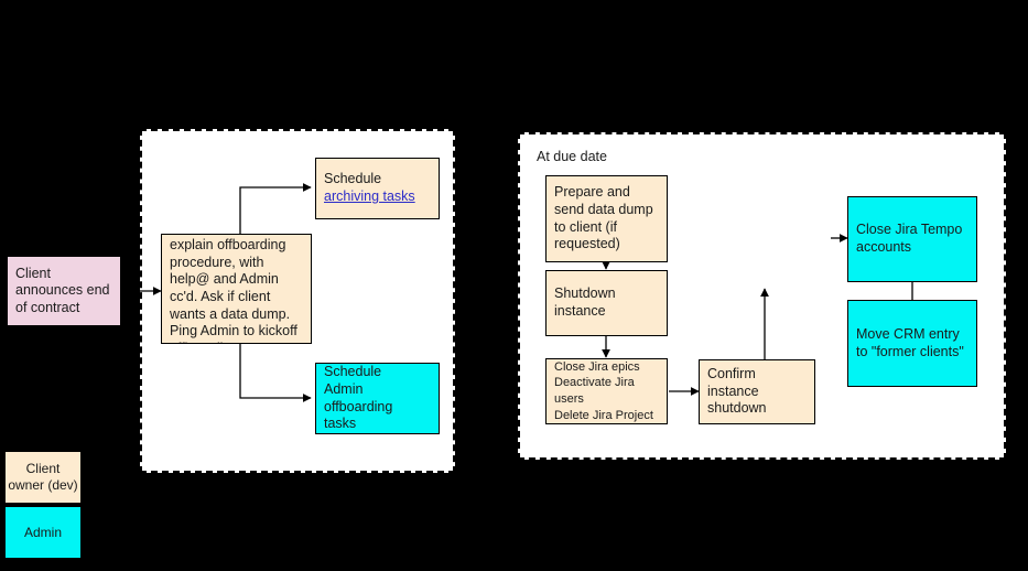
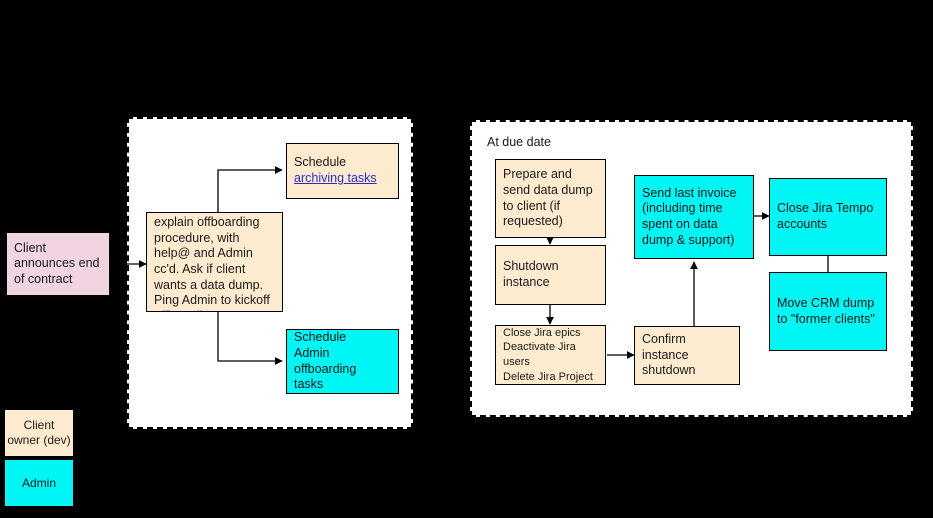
  At due date
  Client
  announces end
  of contract
  explain offboarding procedure, with help@ and Admin cc'd. Ask if client wants a data dump. Ping Admin to kickoff
  Schedule
  archiving tasks
  Schedule
  Admin
  offboarding
  tasks
  Prepare and send data dump to client (if requested)
  Shutdown
  instance
  Close Jira epics
  Deactivate Jira users
  Delete Jira Project
  Confirm
  instance
  shutdown
+ Send last invoice (including time spent on data dump & support)
  Close Jira Tempo accounts
- Move CRM entry to "former clients"
+ Move CRM dump to "former clients"
  Client
  owner (dev)
  Admin
